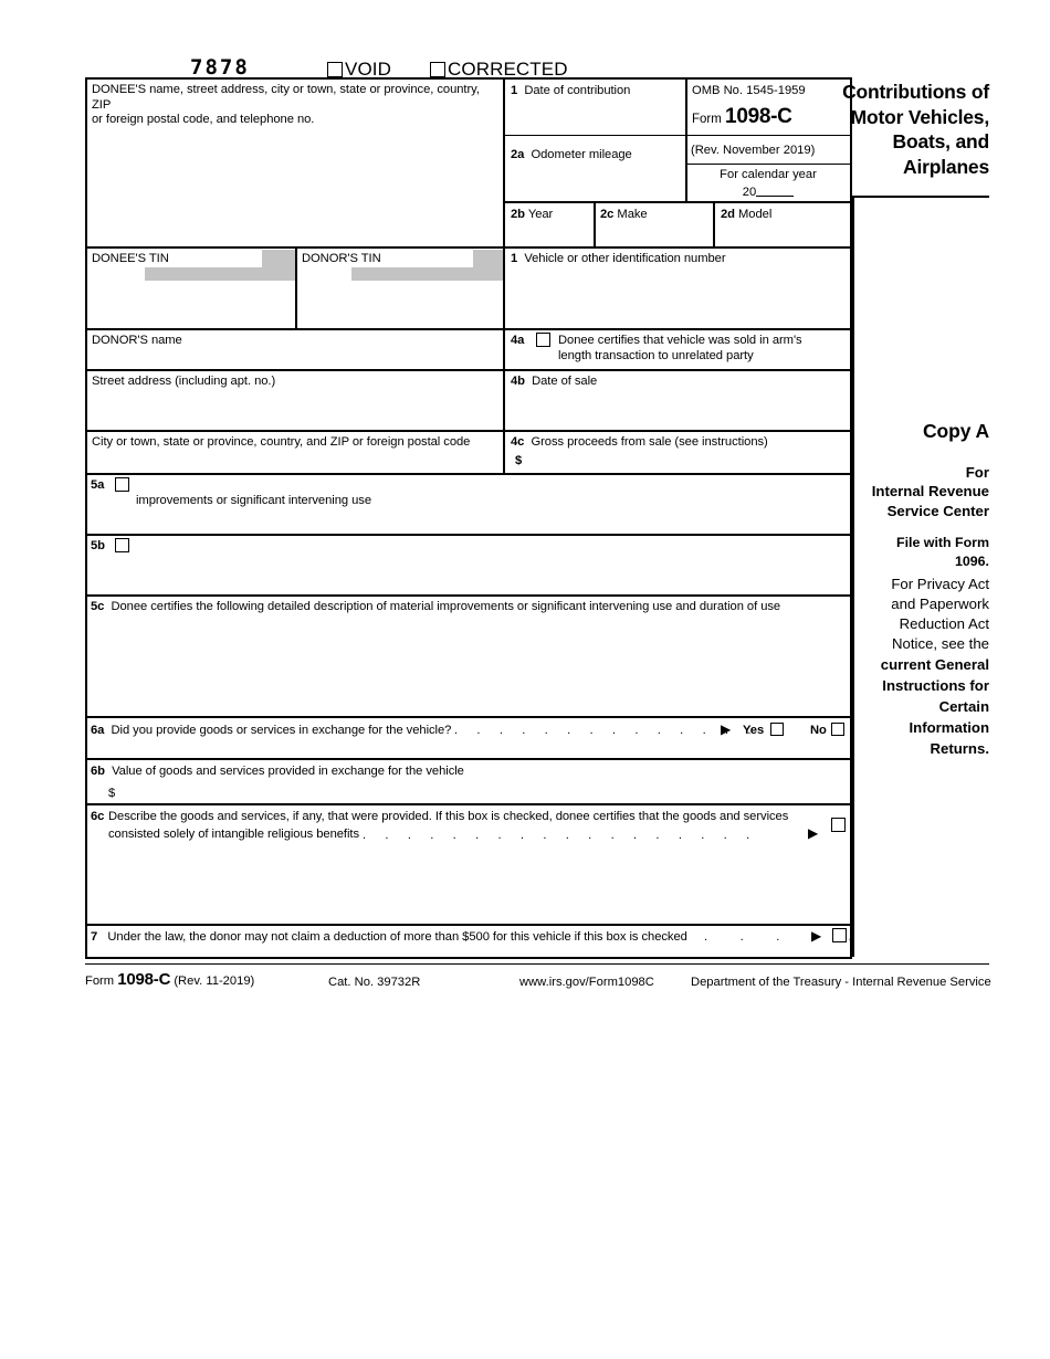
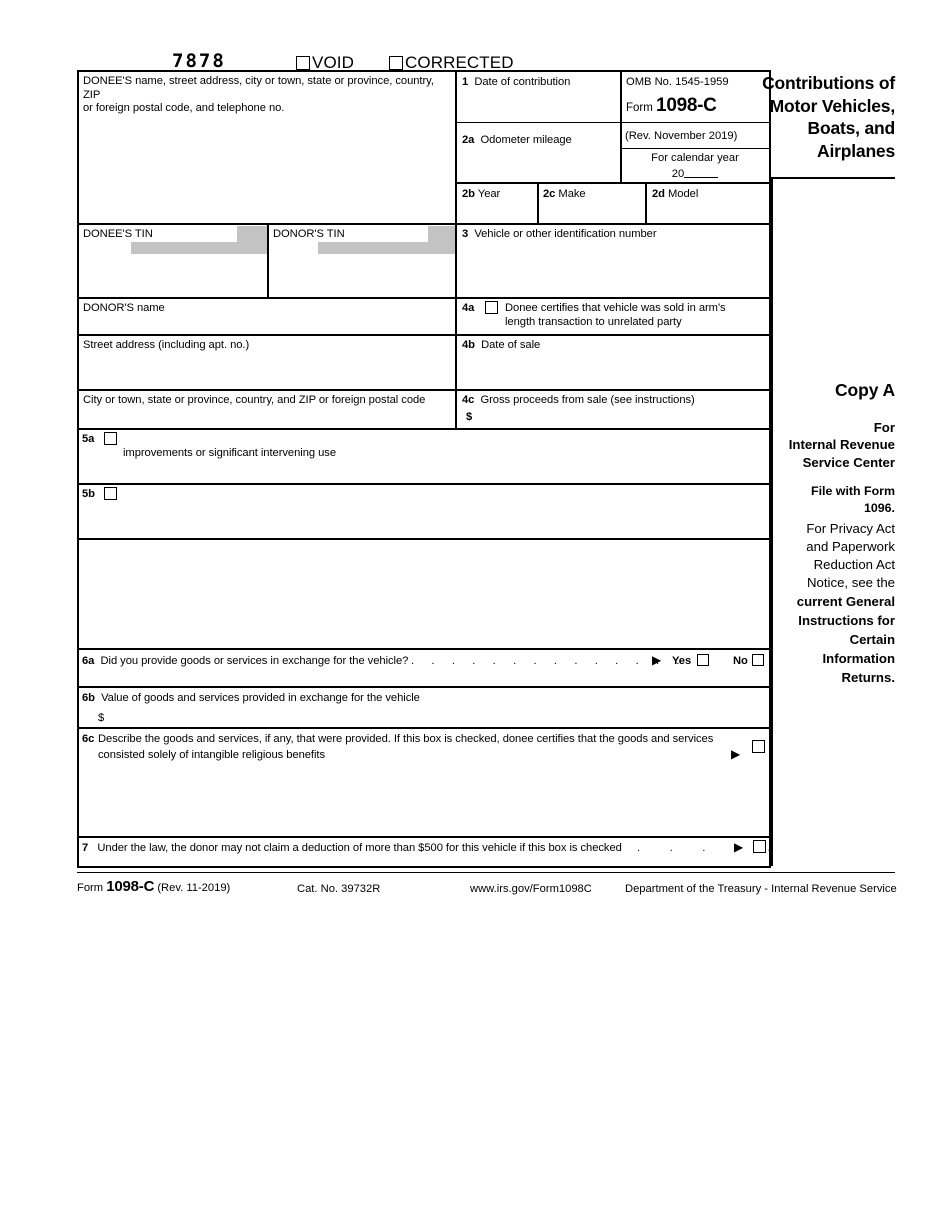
  7878
  VOID
  CORRECTED
  ontributions of
  Motor Vehicles,
  Boats, and
  Airplanes
  DONEE'S name, street address, city or town, state or province, country, ZIP
  or foreign postal code, and telephone no.
  1 Date of contribution
  OMB No. 1545-1959
  Form 1098-C
  (Rev. November 2019)
  For calendar year
  20
  2a Odometer mileage
  2b Year
  2c Make
  2d Model
  DONEE'S TIN
  DONOR'S TIN
- 1 Vehicle or other identification number
+ 3 Vehicle or other identification number
  DONOR'S name
  4a
  Donee certifies that vehicle was sold in arm's
  length transaction to unrelated party
  Street address (including apt. no.)
  4b Date of sale
  City or town, state or province, country, and ZIP or foreign postal code
  4c Gross proceeds from sale (see instructions)
  $
  5a
  improvements or significant intervening use
  5b
- 5c Donee certifies the following detailed description of material improvements or significant intervening use and duration of use
  6a Did you provide goods or services in exchange for the vehicle?
  . . . . . . . . . . . . . .
  ▶
  Yes
  No
  6b Value of goods and services provided in exchange for the vehicle
  $
  6c
  Describe the goods and services, if any, that were provided. If this box is checked, donee certifies that the goods and services
  consisted solely of intangible religious benefits
- . . . . . . . . . . . . . . . . . .
  ▶
  7 Under the law, the donor may not claim a deduction of more than $500 for this vehicle if this box is checked
  . . . . .
  ▶
  Copy A
  For
  Internal Revenue
  Service Center
  File with Form 1096.
  For Privacy Act
  and Paperwork
  Reduction Act
  Notice, see the
  current General
  Instructions for
  Certain
  Information
  Returns.
  Form 1098-C (Rev. 11-2019)
  Cat. No. 39732R
  www.irs.gov/Form1098C
  Department of the Treasury - Internal Revenue Service
